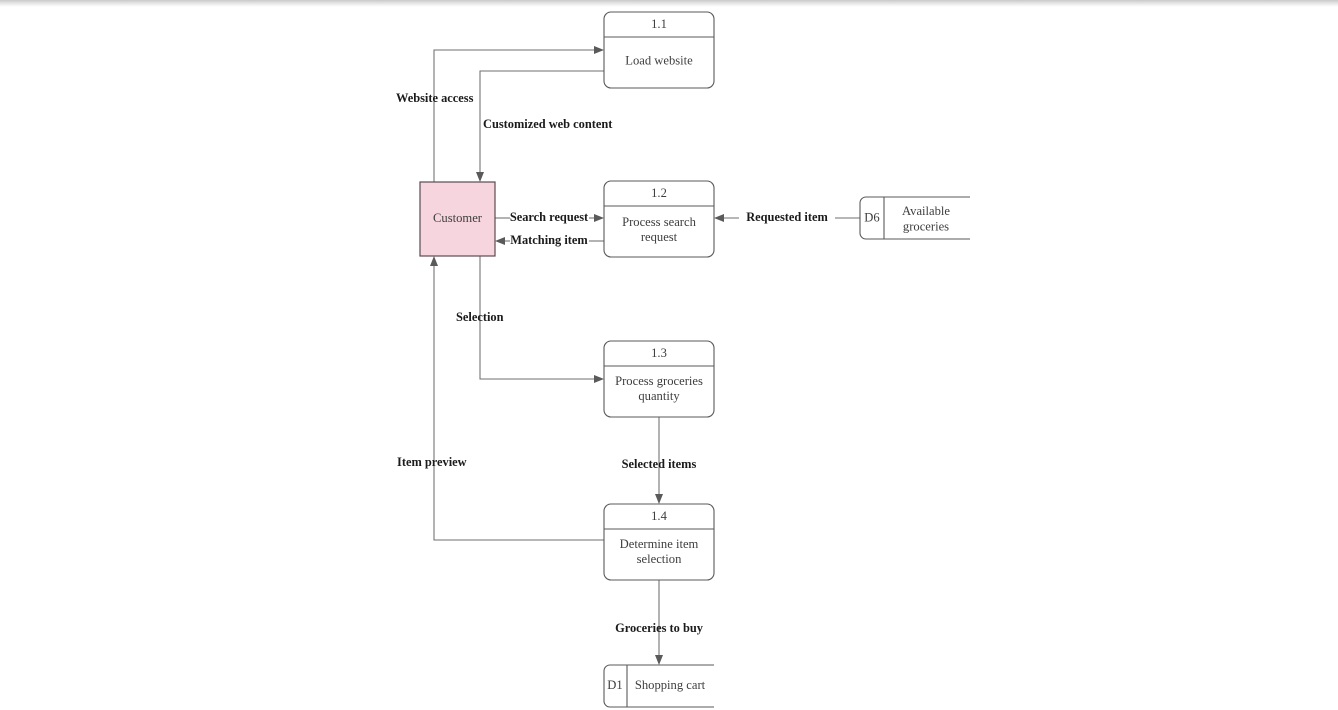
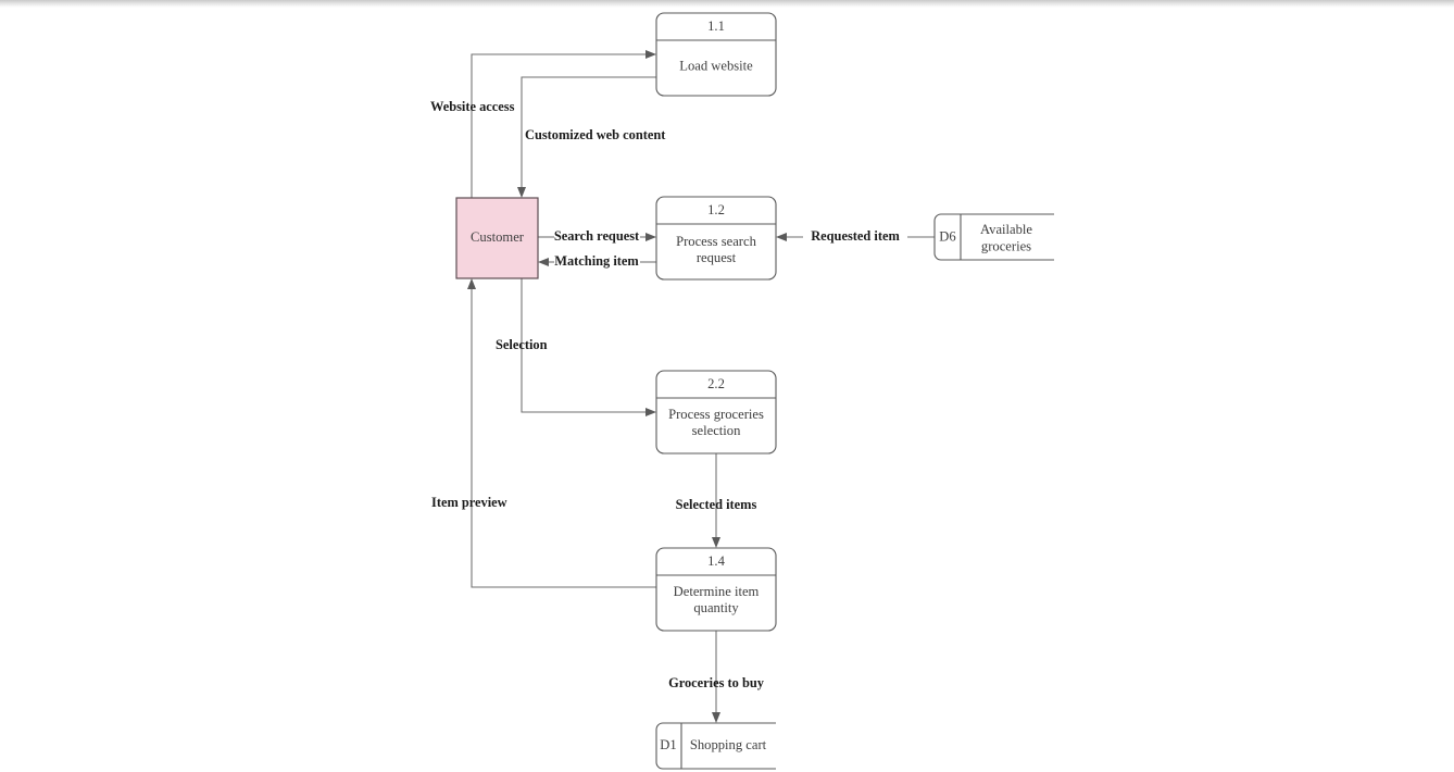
  1.1
  Load website
  1.2
  Process search
  request
- 1.3
+ 2.2
  Process groceries
- quantity
+ selection
  1.4
  Determine item
- selection
+ quantity
  Customer
  D6
  Available
  groceries
  D1
  Shopping cart
  Website access
  Customized web content
  Search request
  Matching item
  Requested item
  Selection
  Selected items
  Item preview
  Groceries to buy
